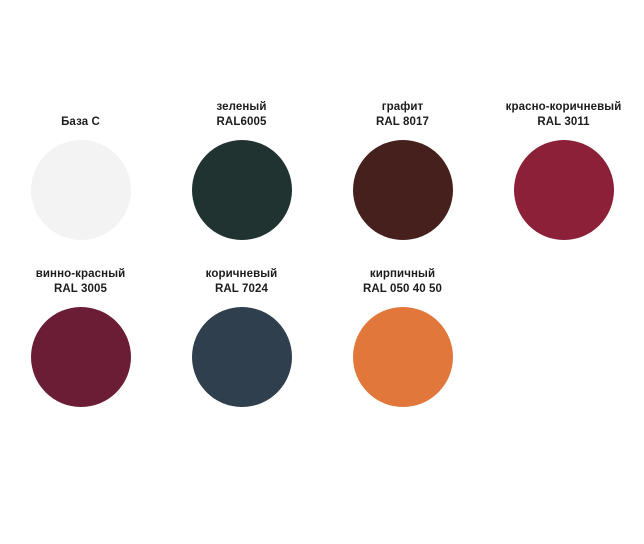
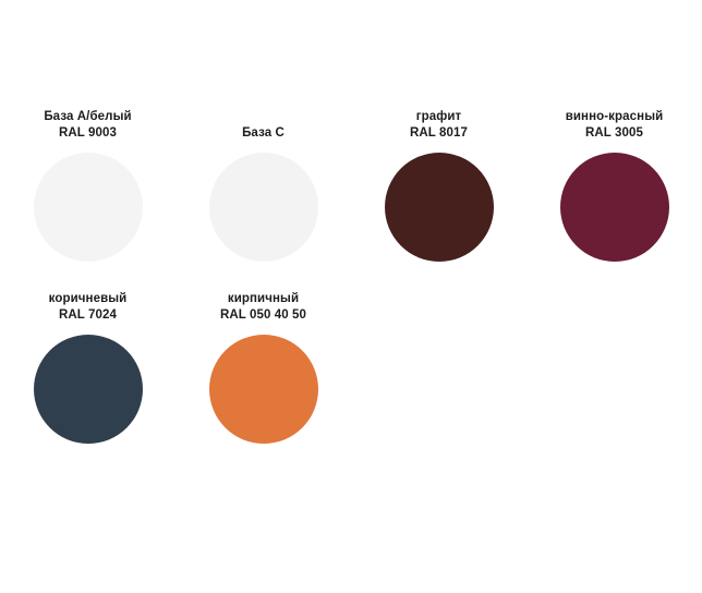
+ База А/белый
+ RAL 9003
  База С
- зеленый
- RAL6005
  графит
  RAL 8017
- красно-коричневый
- RAL 3011
  винно-красный
  RAL 3005
  коричневый
  RAL 7024
  кирпичный
  RAL 050 40 50
